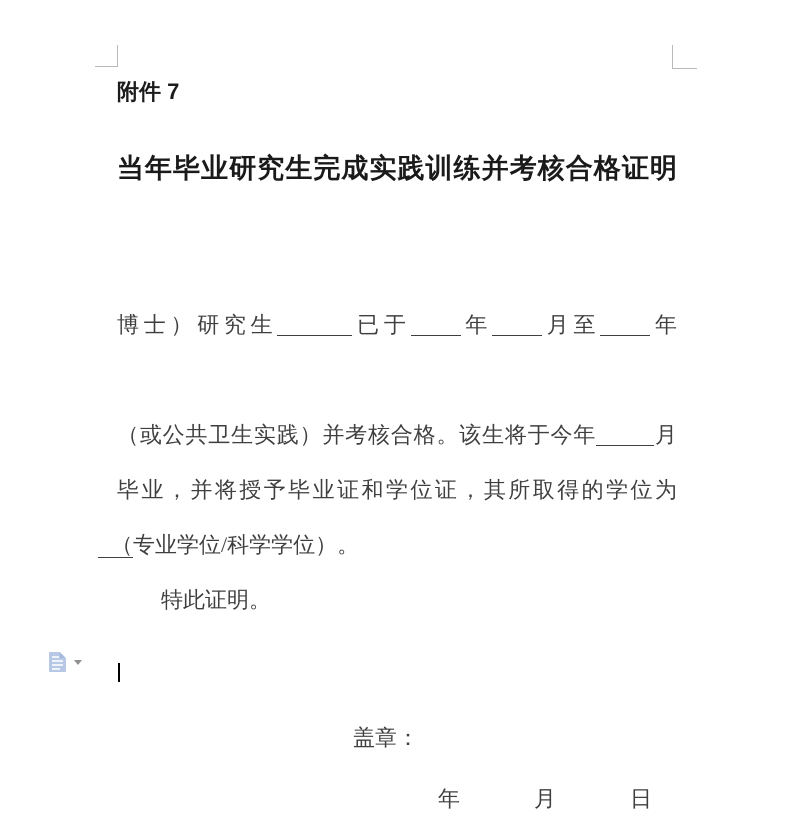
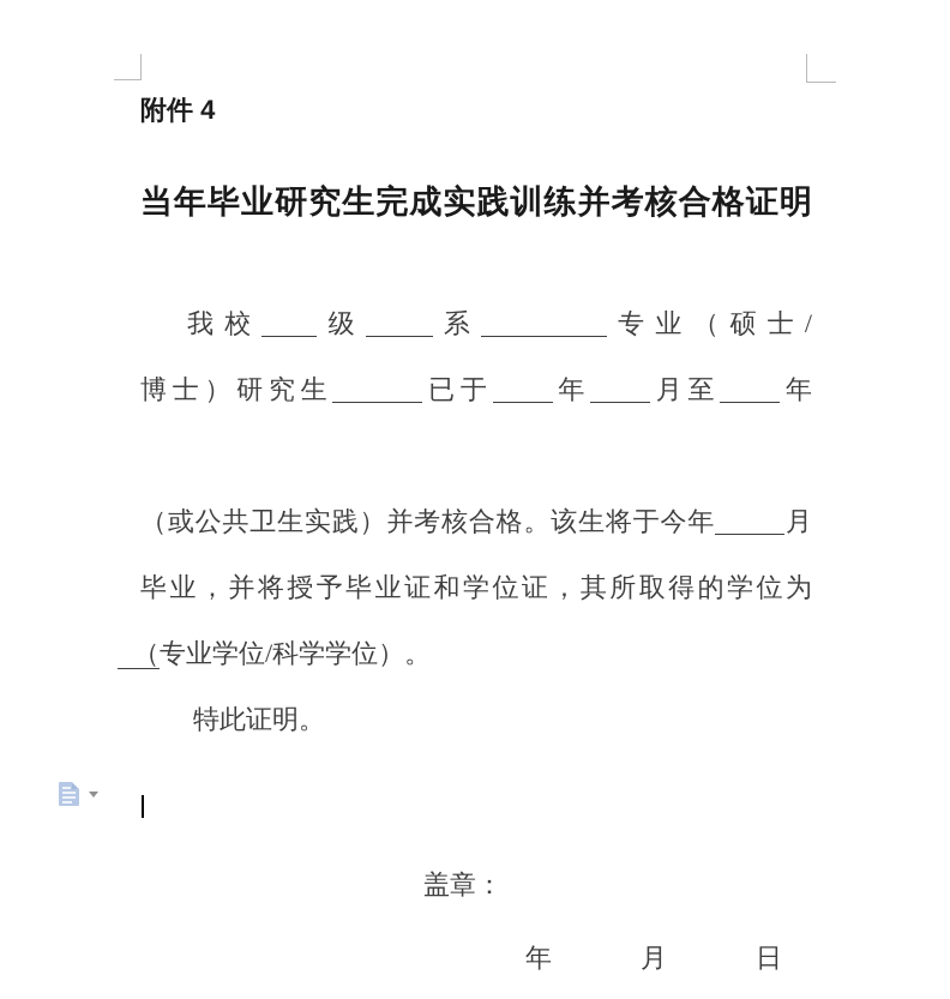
- 附件 7
+ 附件 4
  当年毕业研究生完成实践训练并考核合格证明
+ 我校 级 系 专业（硕士/
  博士）研究生 已于 年 月至 年
  （或公共卫生实践）并考核合格。该生将于今年 月
  毕业，并将授予毕业证和学位证，其所取得的学位为
  （专业学位/科学学位）。
  特此证明。
  盖章：
  年
  月
  日
